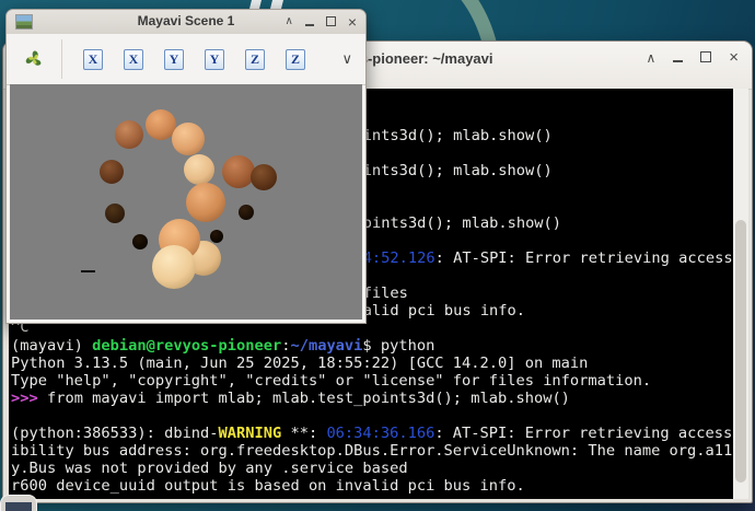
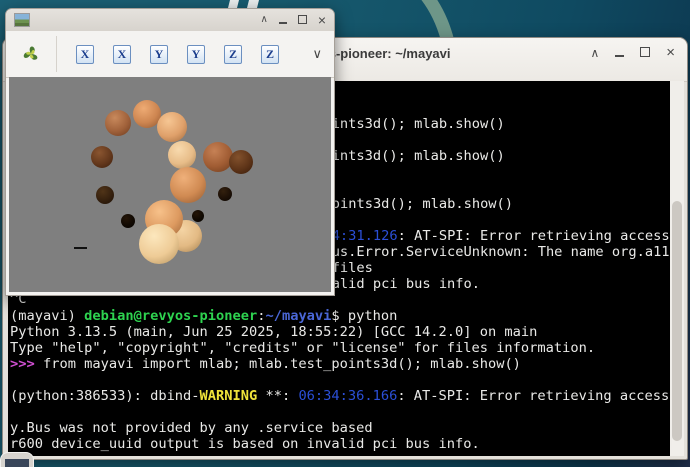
  ∧
  ×
  ints3d(); mlab.show()
  ints3d(); mlab.show()
  oints3d(); mlab.show()
- 4:52.126: AT-SPI: Error retrieving access
+ 4:31.126: AT-SPI: Error retrieving access
+ us.Error.ServiceUnknown: The name org.a11
  files
  alid pci bus info.
  ^C
  (mayavi) debian@revyos-pioneer:~/mayavi$ python
  Python 3.13.5 (main, Jun 25 2025, 18:55:22) [GCC 14.2.0] on main
  Type "help", "copyright", "credits" or "license" for files information.
  >>> from mayavi import mlab; mlab.test_points3d(); mlab.show()
  (python:386533): dbind-WARNING **: 06:34:36.166: AT-SPI: Error retrieving access
- ibility bus address: org.freedesktop.DBus.Error.ServiceUnknown: The name org.a11
  y.Bus was not provided by any .service based
  r600 device_uuid output is based on invalid pci bus info.
- Mayavi Scene 1
  ∧
  ×
  X
  X
  Y
  Y
  Z
  Z
  ∨
